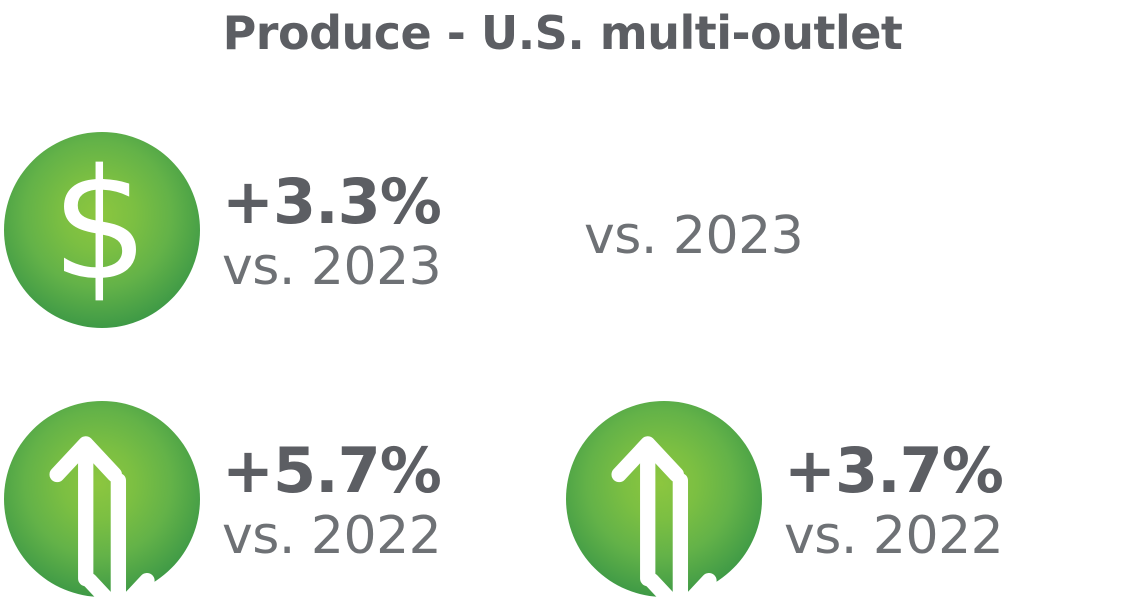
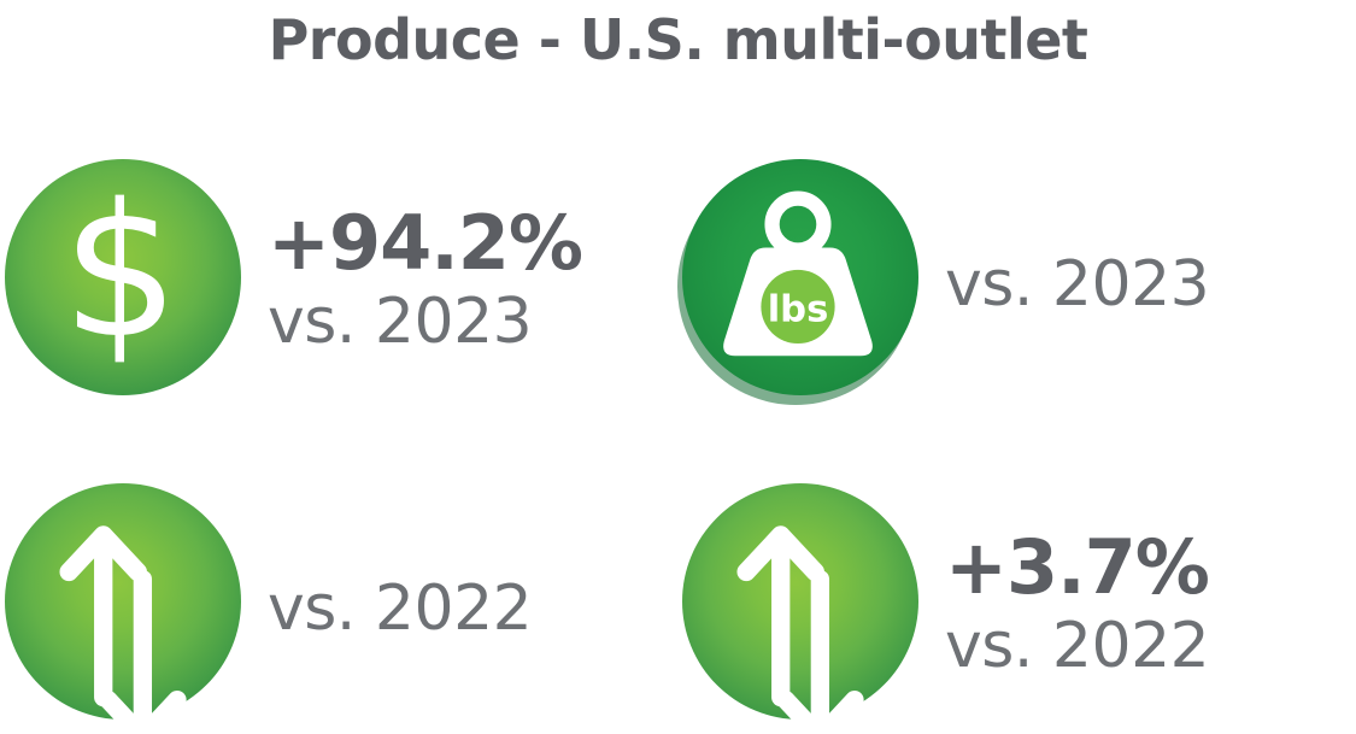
  Produce - U.S. multi-outlet
  $
- +3.3%
+ +94.2%
  vs. 2023
+ lbs
  vs. 2023
- +5.7%
  vs. 2022
  +3.7%
  vs. 2022
